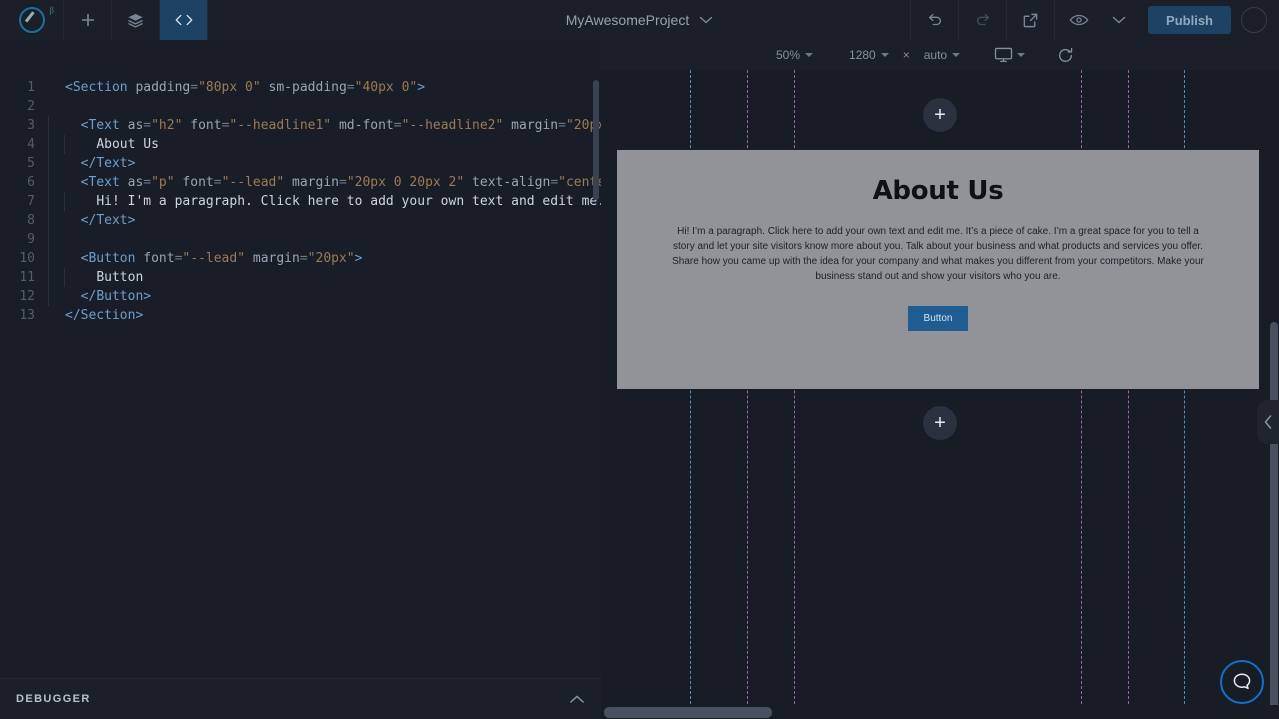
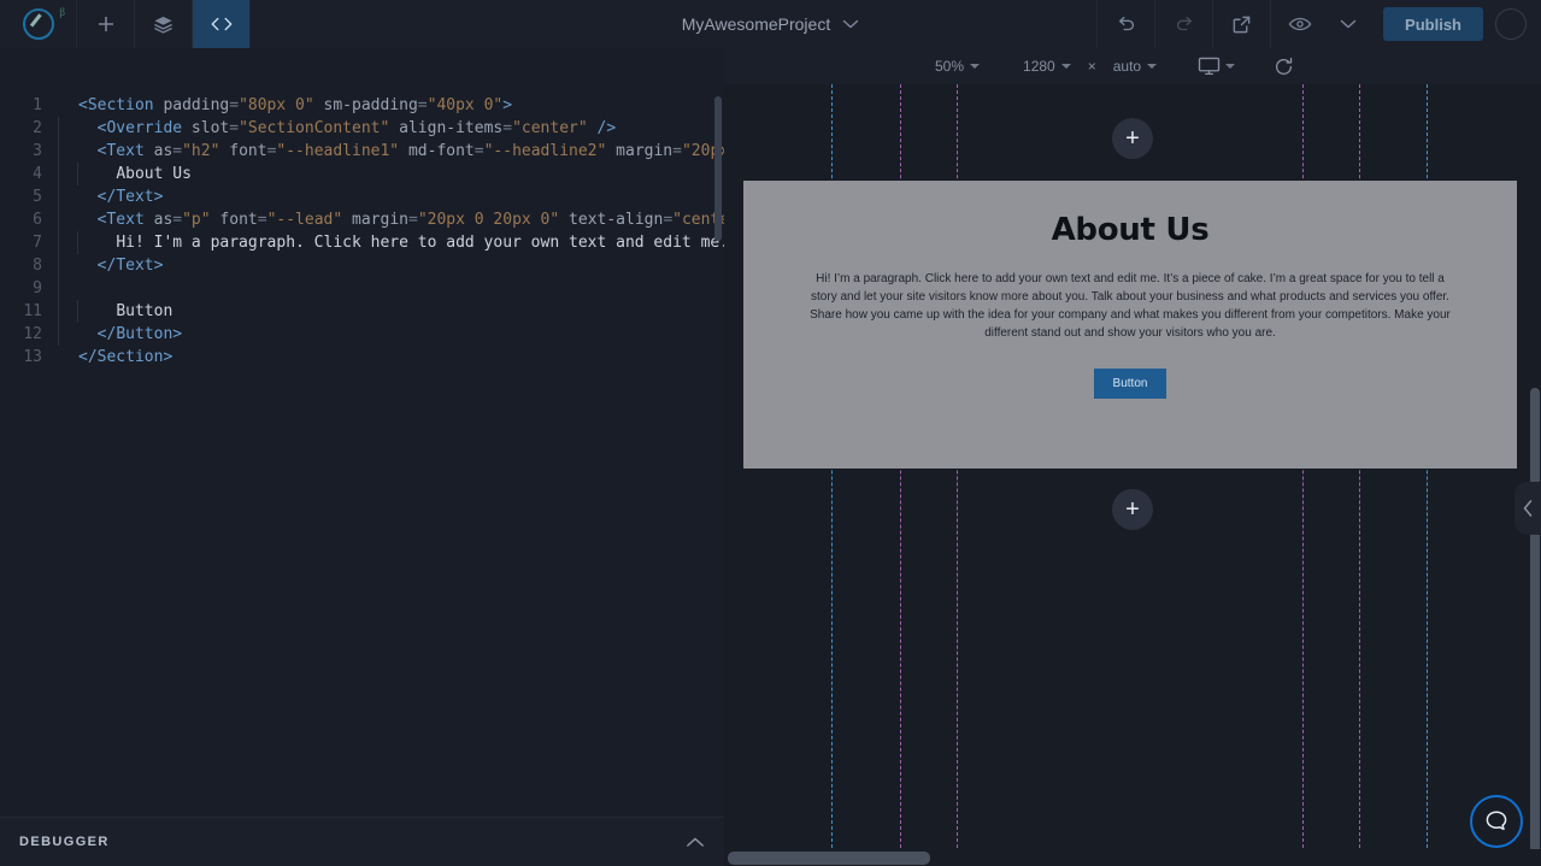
  β
  Publish
  MyAwesomeProject
  1
  <Section padding="80px 0" sm-padding="40px 0">
  2
+ <Override slot="SectionContent" align-items="center" />
  3
  <Text as="h2" font="--headline1" md-font="--headline2" margin="20
  4
  About Us
  5
  </Text>
  6
- <Text as="p" font="--lead" margin="20px 0 20px 2" text-align="cen
+ <Text as="p" font="--lead" margin="20px 0 20px 0" text-align="cen
  7
  Hi! I'm a paragraph. Click here to add your own text and edit me
  8
  </Text>
  9
- 10
- <Button font="--lead" margin="20px">
  11
  Button
  12
  </Button>
  13
  </Section>
  DEBUGGER
  50%
  1280
  ×
  auto
  +
  About Us
- Hi! I’m a paragraph. Click here to add your own text and edit me. It’s a piece of cake. I’m a great space for you to tell a story and let your site visitors know more about you. Talk about your business and what products and services you offer. Share how you came up with the idea for your company and what makes you different from your competitors. Make your business stand out and show your visitors who you are.
+ Hi! I’m a paragraph. Click here to add your own text and edit me. It’s a piece of cake. I’m a great space for you to tell a story and let your site visitors know more about you. Talk about your business and what products and services you offer. Share how you came up with the idea for your company and what makes you different from your competitors. Make your different stand out and show your visitors who you are.
  Button
  +
